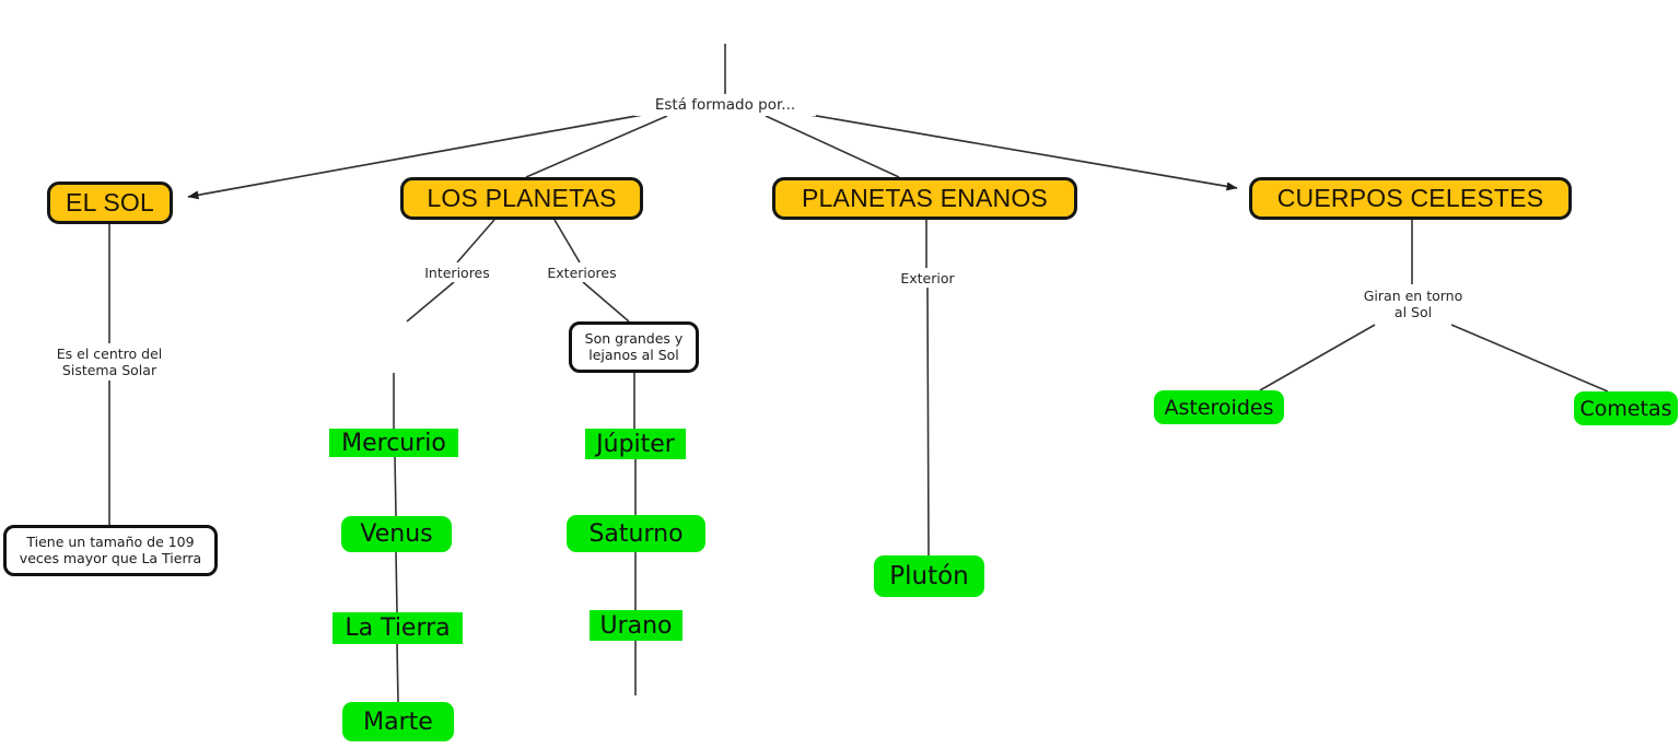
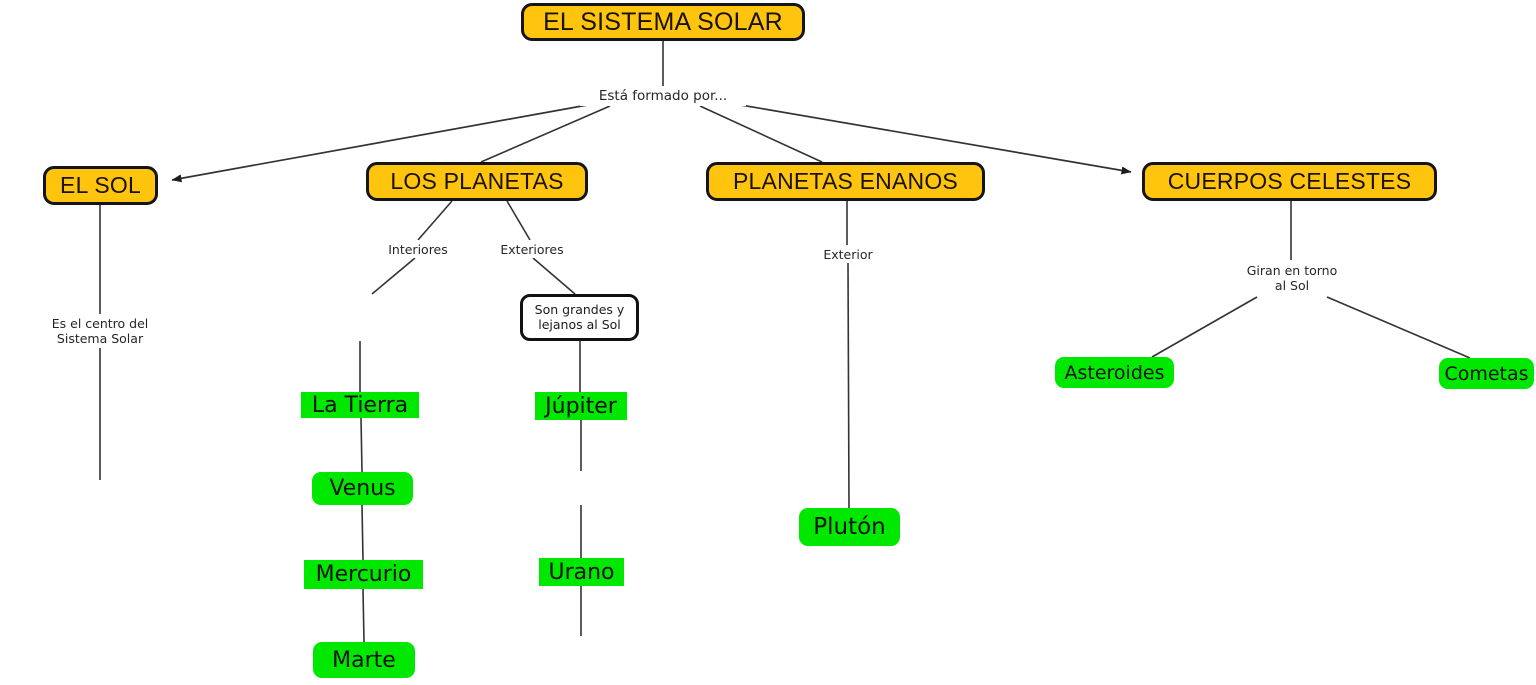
+ EL SISTEMA SOLAR
  Está formado por...
  EL SOL
  Es el centro del
  Sistema Solar
- Tiene un tamaño de 109
- veces mayor que La Tierra
  LOS PLANETAS
  Interiores
  Exteriores
  Son grandes y
  lejanos al Sol
- Mercurio
+ La Tierra
  Venus
- La Tierra
+ Mercurio
  Marte
  Júpiter
- Saturno
  Urano
  PLANETAS ENANOS
  Exterior
  Plutón
  CUERPOS CELESTES
  Giran en torno
  al Sol
  Asteroides
  Cometas
